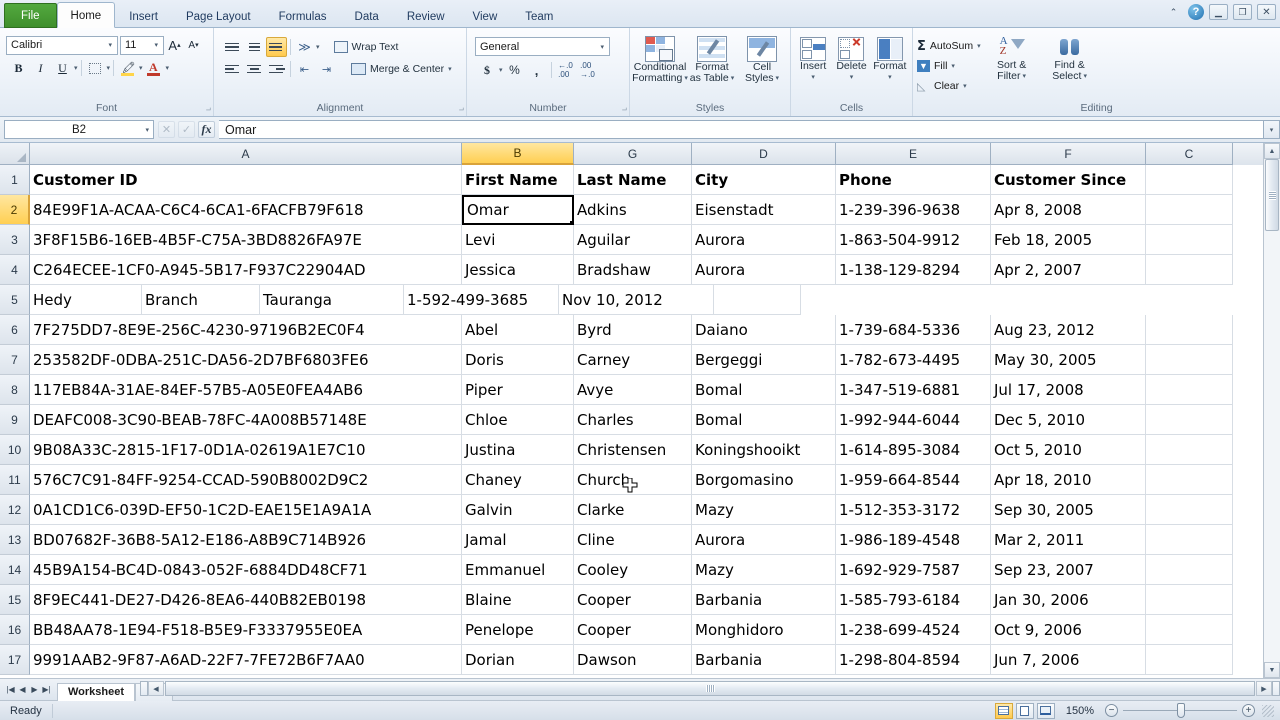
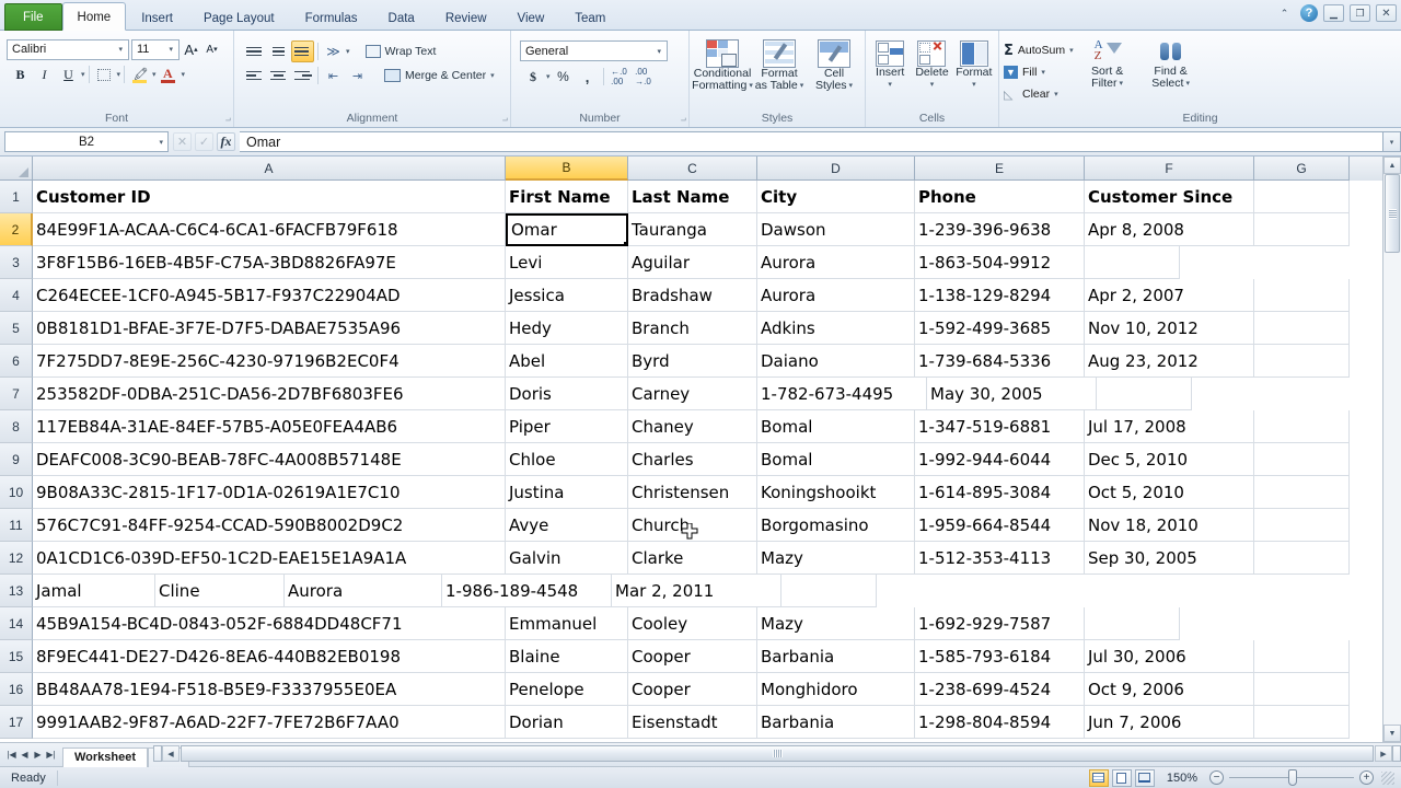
  File
  Home
  Insert
  Page Layout
  Formulas
  Data
  Review
  View
  Team
  ⌃
  ?
  ▁
  ❐
  ✕
  Calibri
  11
  A
  A
  B
  I
  U
  🖍
  A
  Font
  ≫
  Wrap Text
  ⇤
  ⇥
  Merge & Center
  Alignment
  General
  $
  %
  ,
  ←.0
  .00
  .00
  →.0
  Number
  Conditional
  Formatting
  Format
  as Table
  Cell
  Styles
  Styles
  Insert
  Delete
  Format
  Cells
  Σ
  AutoSum
  ▼
  Fill
  ◺
  Clear
  A
  Z
  Sort &
  Filter
  Find &
  Select
  Editing
  B2
  ✕
  ✓
  fx
  Omar
  A
  B
- G
+ C
  D
  E
  F
- C
+ G
  1
  Customer ID
  First Name
  Last Name
  City
  Phone
  Customer Since
  2
  84E99F1A-ACAA-C6C4-6CA1-6FACFB79F618
  Omar
- Adkins
+ Tauranga
- Eisenstadt
+ Dawson
  1-239-396-9638
  Apr 8, 2008
  3
  3F8F15B6-16EB-4B5F-C75A-3BD8826FA97E
  Levi
  Aguilar
  Aurora
  1-863-504-9912
- Feb 18, 2005
  4
  C264ECEE-1CF0-A945-5B17-F937C22904AD
  Jessica
  Bradshaw
  Aurora
  1-138-129-8294
  Apr 2, 2007
  5
+ 0B8181D1-BFAE-3F7E-D7F5-DABAE7535A96
  Hedy
  Branch
- Tauranga
+ Adkins
  1-592-499-3685
  Nov 10, 2012
  6
  7F275DD7-8E9E-256C-4230-97196B2EC0F4
  Abel
  Byrd
  Daiano
  1-739-684-5336
  Aug 23, 2012
  7
  253582DF-0DBA-251C-DA56-2D7BF6803FE6
  Doris
  Carney
- Bergeggi
  1-782-673-4495
  May 30, 2005
  8
  117EB84A-31AE-84EF-57B5-A05E0FEA4AB6
  Piper
- Avye
+ Chaney
  Bomal
  1-347-519-6881
  Jul 17, 2008
  9
  DEAFC008-3C90-BEAB-78FC-4A008B57148E
  Chloe
  Charles
  Bomal
  1-992-944-6044
  Dec 5, 2010
  10
  9B08A33C-2815-1F17-0D1A-02619A1E7C10
  Justina
  Christensen
  Koningshooikt
  1-614-895-3084
  Oct 5, 2010
  11
  576C7C91-84FF-9254-CCAD-590B8002D9C2
- Chaney
+ Avye
  Church
  Borgomasino
  1-959-664-8544
- Apr 18, 2010
+ Nov 18, 2010
  12
  0A1CD1C6-039D-EF50-1C2D-EAE15E1A9A1A
  Galvin
  Clarke
  Mazy
- 1-512-353-3172
+ 1-512-353-4113
  Sep 30, 2005
  13
- BD07682F-36B8-5A12-E186-A8B9C714B926
  Jamal
  Cline
  Aurora
  1-986-189-4548
  Mar 2, 2011
  14
  45B9A154-BC4D-0843-052F-6884DD48CF71
  Emmanuel
  Cooley
  Mazy
  1-692-929-7587
- Sep 23, 2007
  15
  8F9EC441-DE27-D426-8EA6-440B82EB0198
  Blaine
  Cooper
  Barbania
  1-585-793-6184
- Jan 30, 2006
+ Jul 30, 2006
  16
  BB48AA78-1E94-F518-B5E9-F3337955E0EA
  Penelope
  Cooper
  Monghidoro
  1-238-699-4524
  Oct 9, 2006
  17
  9991AAB2-9F87-A6AD-22F7-7FE72B6F7AA0
  Dorian
- Dawson
+ Eisenstadt
  Barbania
  1-298-804-8594
  Jun 7, 2006
  |◀
  ◀
  ▶
  ▶|
  Worksheet
  Ready
  150%
  −
  +
